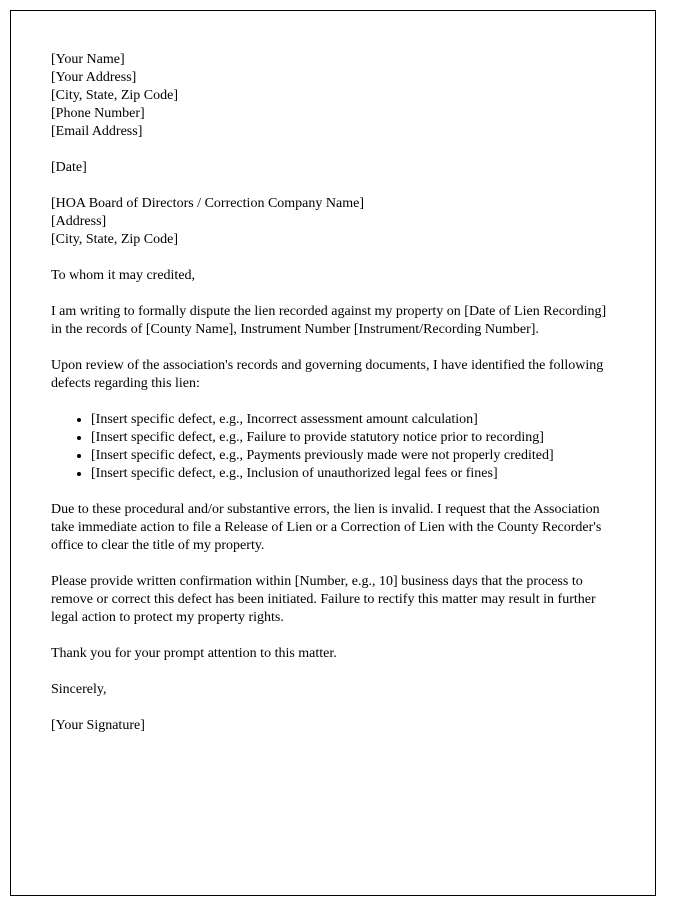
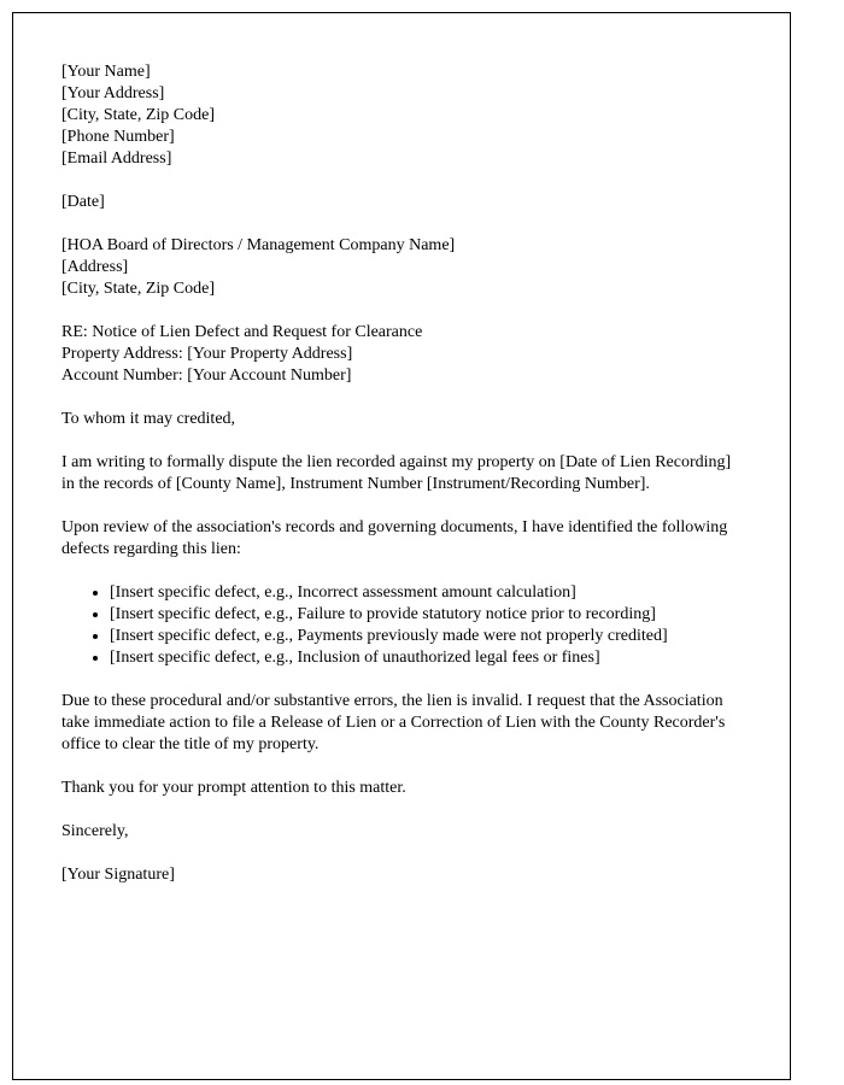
  [Your Name]
  [Your Address]
  [City, State, Zip Code]
  [Phone Number]
  [Email Address]
  [Date]
- [HOA Board of Directors / Correction Company Name]
+ [HOA Board of Directors / Management Company Name]
  [Address]
  [City, State, Zip Code]
+ RE: Notice of Lien Defect and Request for Clearance
+ Property Address: [Your Property Address]
+ Account Number: [Your Account Number]
  To whom it may credited,
  I am writing to formally dispute the lien recorded against my property on [Date of Lien Recording] in the records of [County Name], Instrument Number [Instrument/Recording Number].
  Upon review of the association's records and governing documents, I have identified the following defects regarding this lien:
  [Insert specific defect, e.g., Incorrect assessment amount calculation]
  [Insert specific defect, e.g., Failure to provide statutory notice prior to recording]
  [Insert specific defect, e.g., Payments previously made were not properly credited]
  [Insert specific defect, e.g., Inclusion of unauthorized legal fees or fines]
  Due to these procedural and/or substantive errors, the lien is invalid. I request that the Association take immediate action to file a Release of Lien or a Correction of Lien with the County Recorder's office to clear the title of my property.
- Please provide written confirmation within [Number, e.g., 10] business days that the process to remove or correct this defect has been initiated. Failure to rectify this matter may result in further legal action to protect my property rights.
  Thank you for your prompt attention to this matter.
  Sincerely,
  [Your Signature]
